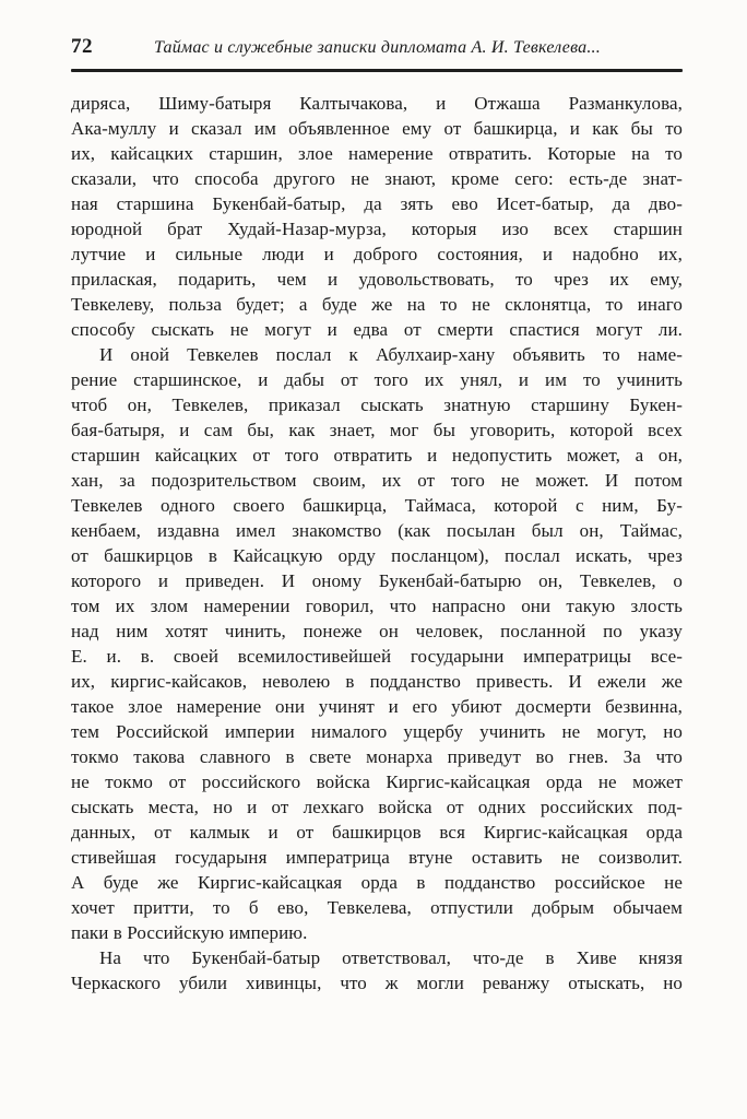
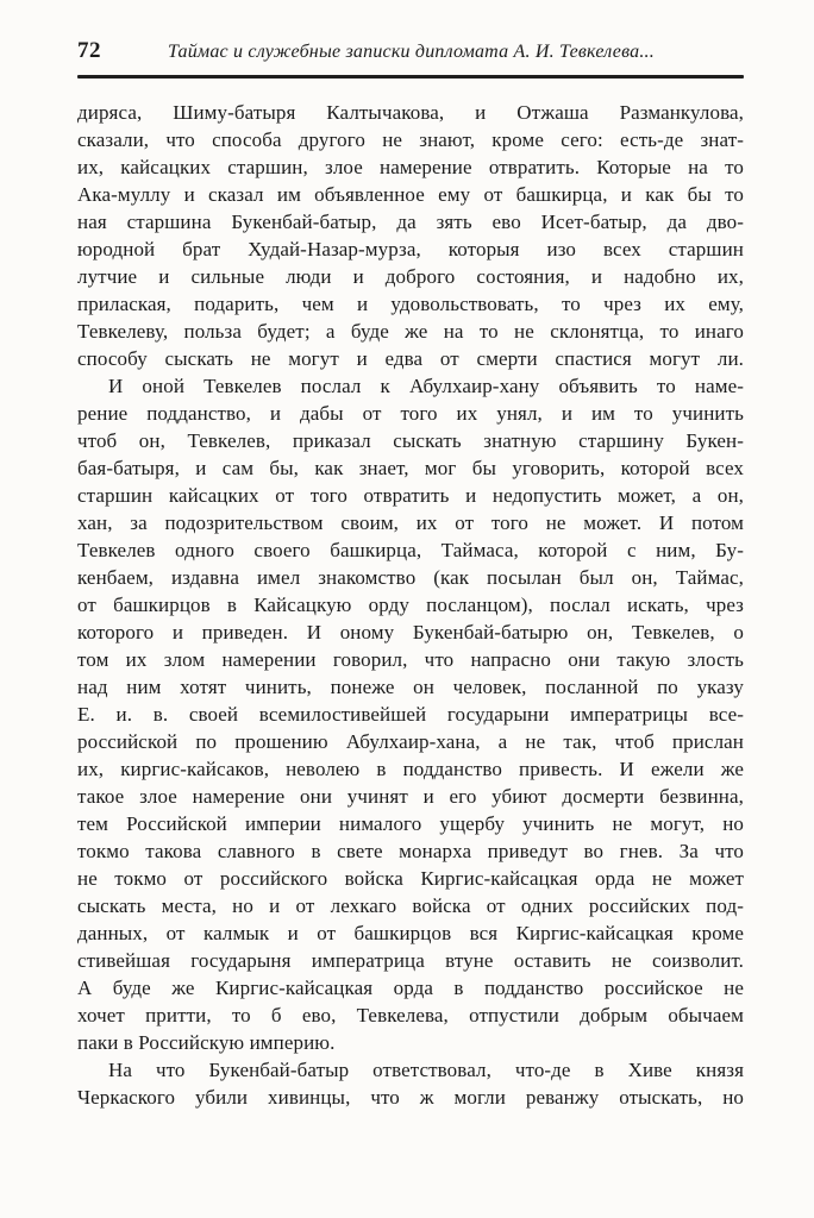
  72
  Таймас и служебные записки дипломата А. И. Тевкелева...
  диряса, Шиму-батыря Калтычакова, и Отжаша Разманкулова,
- Ака-муллу и сказал им объявленное ему от башкирца, и как бы то
+ сказали, что способа другого не знают, кроме сего: есть-де знат-
  их, кайсацких старшин, злое намерение отвратить. Которые на то
- сказали, что способа другого не знают, кроме сего: есть-де знат-
+ Ака-муллу и сказал им объявленное ему от башкирца, и как бы то
  ная старшина Букенбай-батыр, да зять ево Исет-батыр, да дво-
  юродной брат Худай-Назар-мурза, которыя изо всех старшин
  лутчие и сильные люди и доброго состояния, и надобно их,
  прилаская, подарить, чем и удовольствовать, то чрез их ему,
  Тевкелеву, польза будет; а буде же на то не склонятца, то инаго
  способу сыскать не могут и едва от смерти спастися могут ли.
  И оной Тевкелев послал к Абулхаир-хану объявить то наме-
- рение старшинское, и дабы от того их унял, и им то учинить
+ рение подданство, и дабы от того их унял, и им то учинить
  чтоб он, Тевкелев, приказал сыскать знатную старшину Букен-
  бая-батыря, и сам бы, как знает, мог бы уговорить, которой всех
  старшин кайсацких от того отвратить и недопустить может, а он,
  хан, за подозрительством своим, их от того не может. И потом
  Тевкелев одного своего башкирца, Таймаса, которой с ним, Бу-
  кенбаем, издавна имел знакомство (как посылан был он, Таймас,
  от башкирцов в Кайсацкую орду посланцом), послал искать, чрез
  которого и приведен. И оному Букенбай-батырю он, Тевкелев, о
  том их злом намерении говорил, что напрасно они такую злость
  над ним хотят чинить, понеже он человек, посланной по указу
  Е. и. в. своей всемилостивейшей государыни императрицы все-
+ российской по прошению Абулхаир-хана, а не так, чтоб прислан
  их, киргис-кайсаков, неволею в подданство привесть. И ежели же
  такое злое намерение они учинят и его убиют досмерти безвинна,
  тем Российской империи нималого ущербу учинить не могут, но
  токмо такова славного в свете монарха приведут во гнев. За что
  не токмо от российского войска Киргис-кайсацкая орда не может
  сыскать места, но и от лехкаго войска от одних российских под-
- данных, от калмык и от башкирцов вся Киргис-кайсацкая орда
+ данных, от калмык и от башкирцов вся Киргис-кайсацкая кроме
  стивейшая государыня императрица втуне оставить не соизволит.
  А буде же Киргис-кайсацкая орда в подданство российское не
  хочет притти, то б ево, Тевкелева, отпустили добрым обычаем
  паки в Российскую империю.
  На что Букенбай-батыр ответствовал, что-де в Хиве князя
  Черкаского убили хивинцы, что ж могли реванжу отыскать, но
